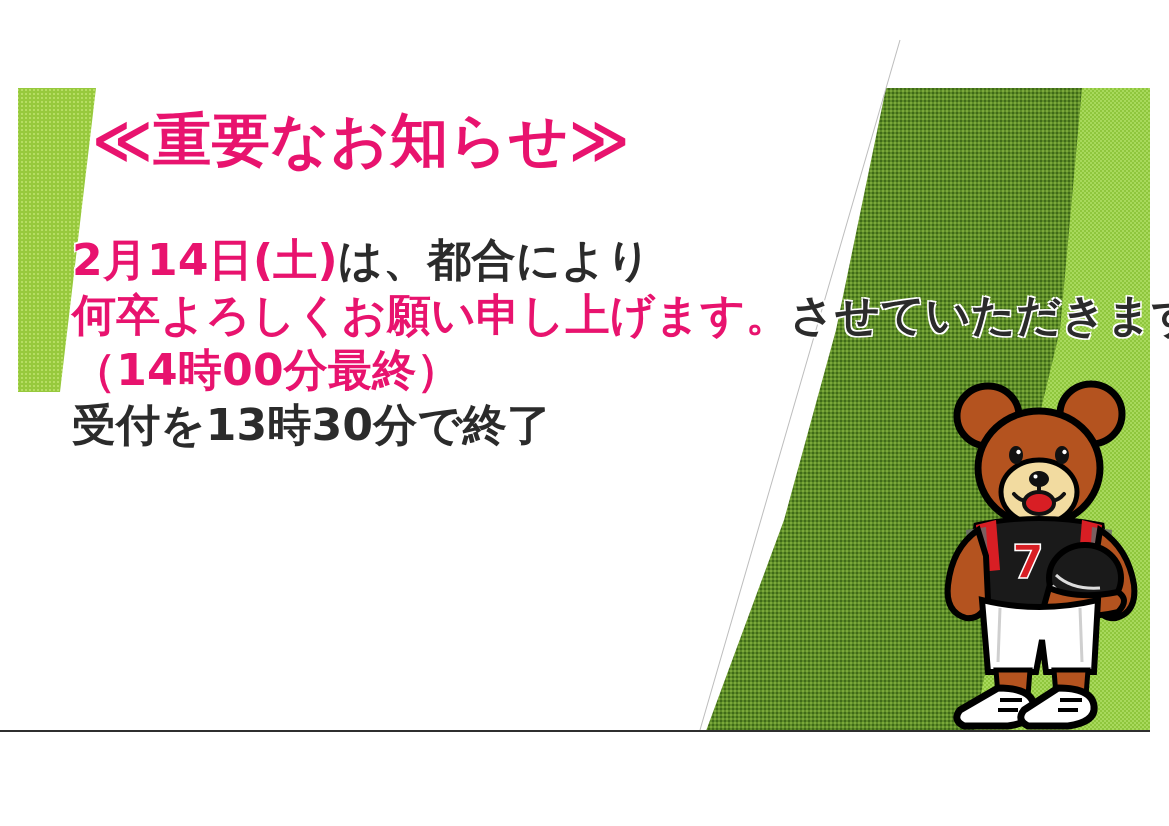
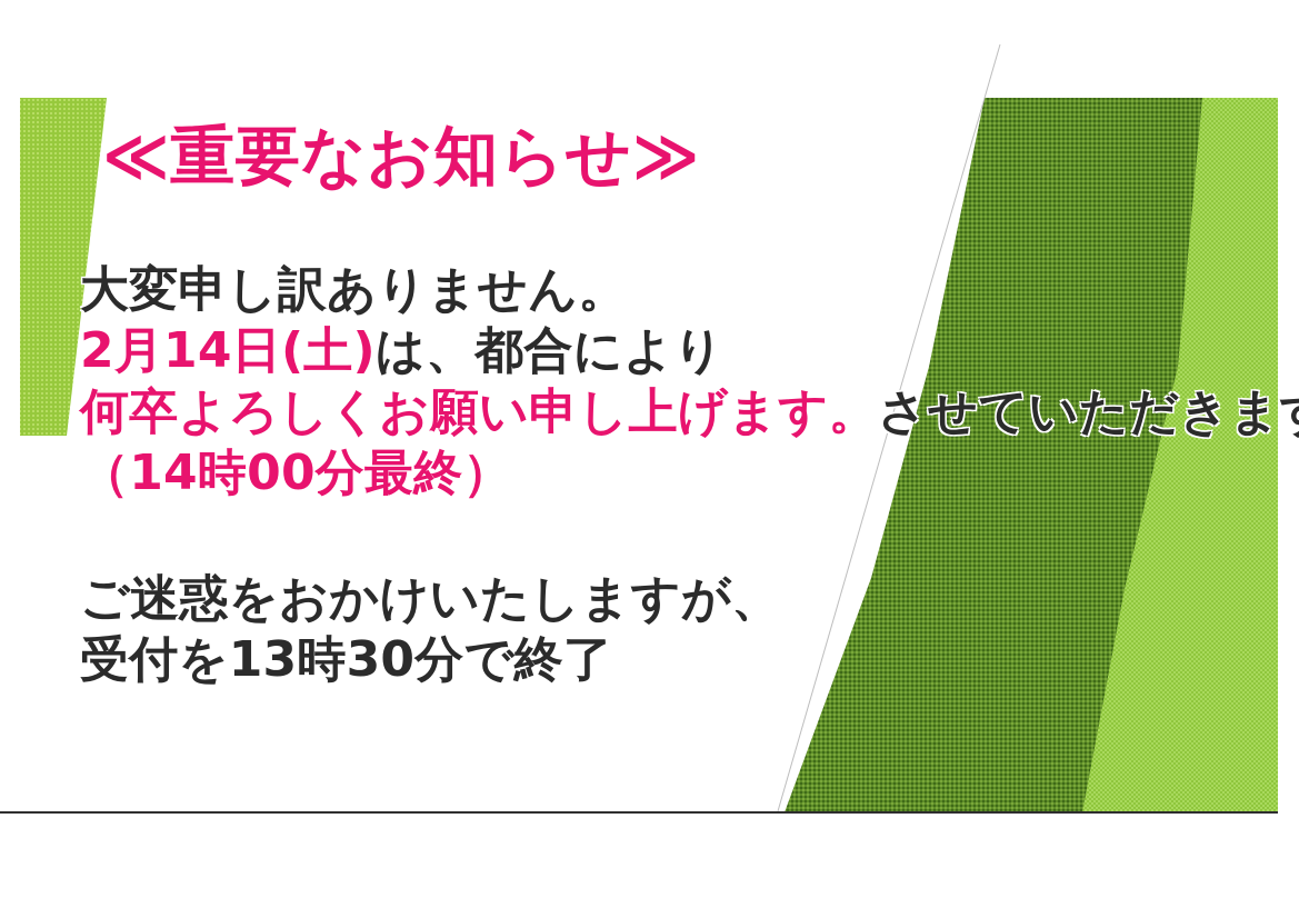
- 7
  ≪重要なお知らせ≫
+ 大変申し訳ありません。
  2月14日(土)は、都合により
  何卒よろしくお願い申し上げます。させていただきま
  （14時00分最終）
+ ご迷惑をおかけいたしますが、
  受付を13時30分で終了
